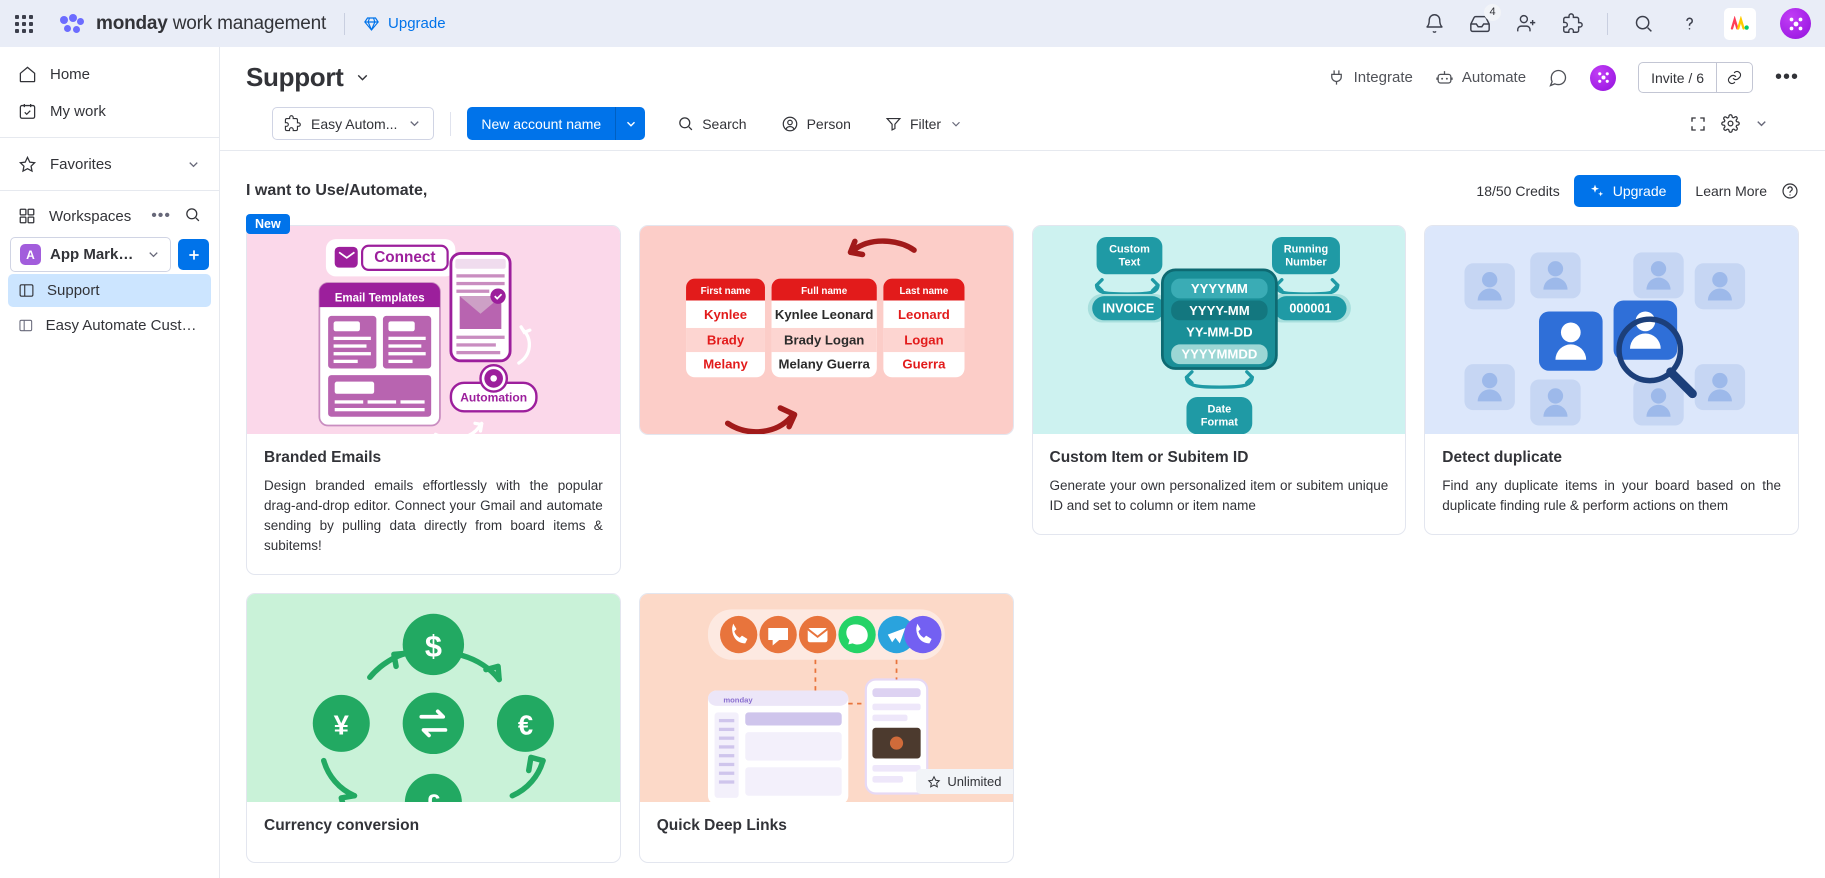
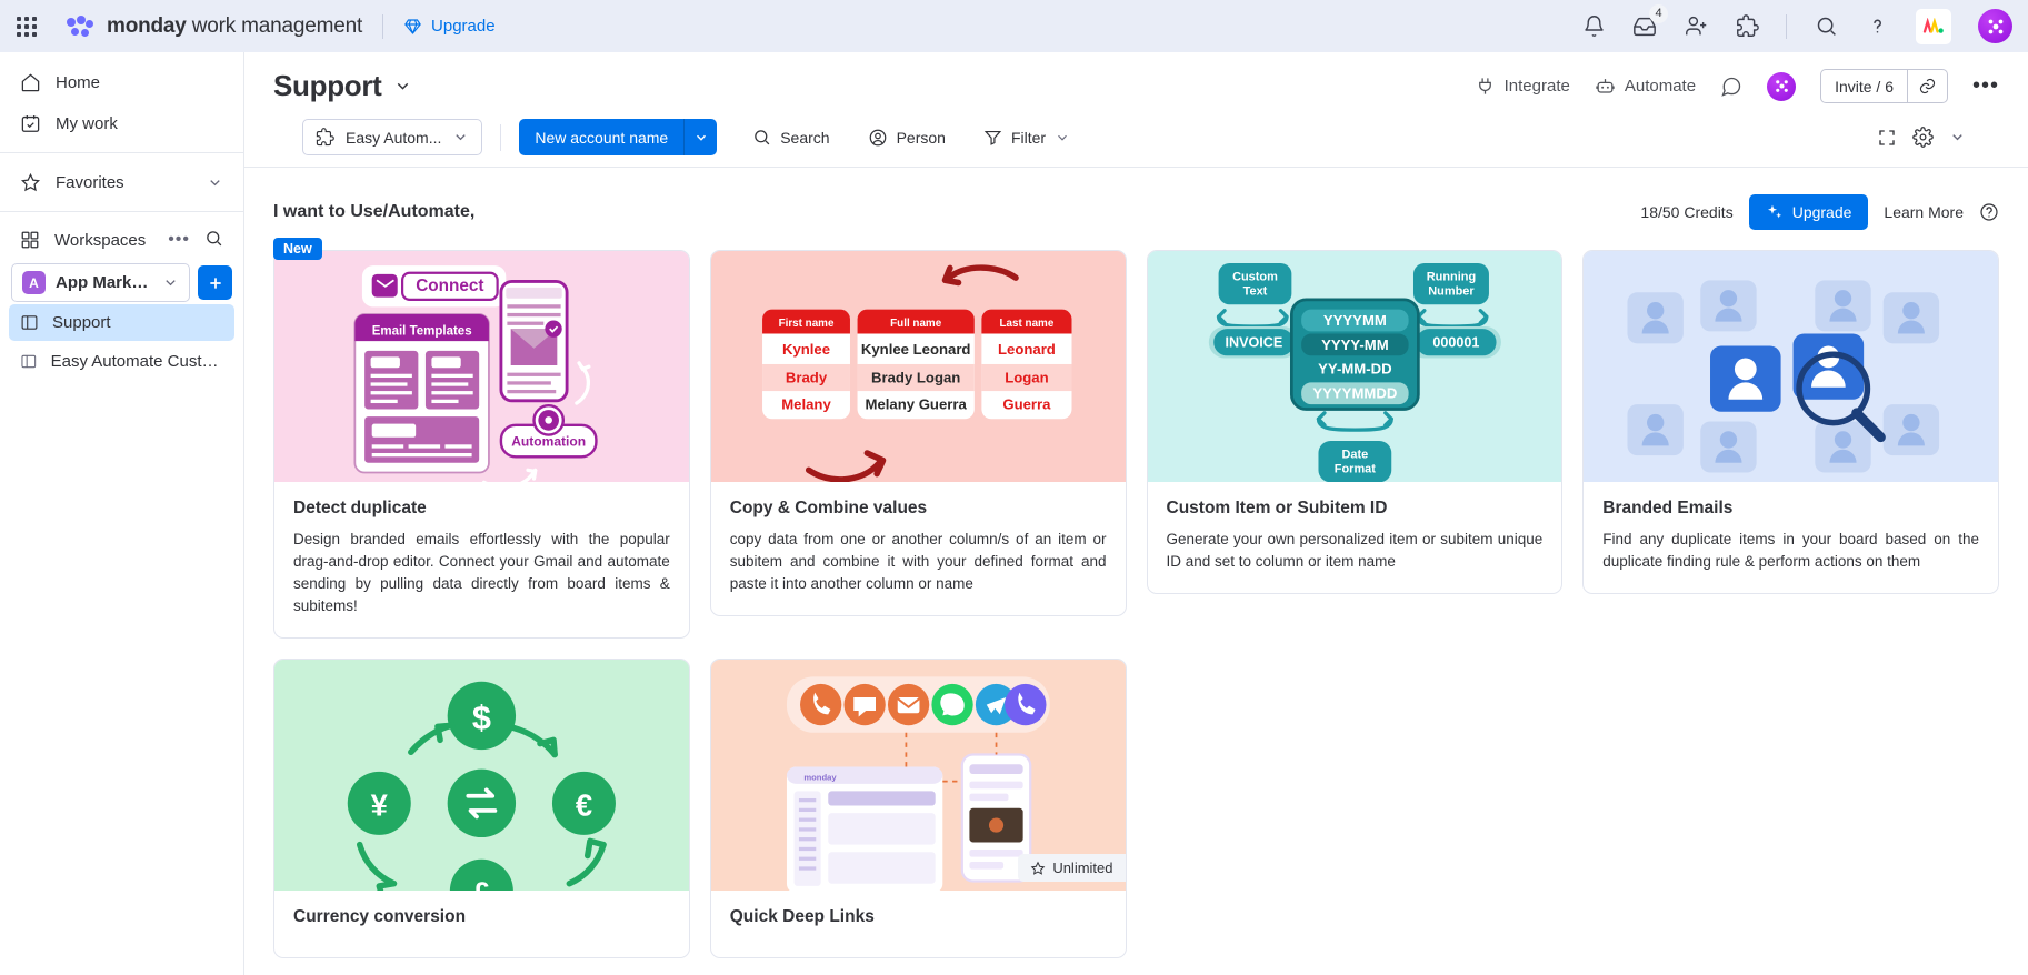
  monday work management
  Upgrade
  4
  Home
  My work
  Favorites
  Workspaces
  •••
  A
  App Marketi
  Support
  Easy Automate Custom
  Support
  Integrate
  Automate
  Invite / 6
  •••
  Easy Autom...
  New account name
  Search
  Person
  Filter
  I want to Use/Automate,
  18/50 Credits
  Upgrade
  Learn More
  New
  Connect
  Email Templates
  Automation
- Branded Emails
+ Detect duplicate
  Design branded emails effortlessly with the popular drag-and-drop editor. Connect your Gmail and automate sending by pulling data directly from board items & subitems!
  First name
  Kynlee
  Brady
  Melany
  Full name
  Kynlee Leonard
  Brady Logan
  Melany Guerra
  Last name
  Leonard
  Logan
  Guerra
+ Copy & Combine values
+ copy data from one or another column/s of an item or subitem and combine it with your defined format and paste it into another column or name
  Custom
  Text
  Running
  Number
  INVOICE
  000001
  YYYYMM
  YYYY-MM
  YY-MM-DD
  YYYYMMDD
  Date
  Format
  Custom Item or Subitem ID
  Generate your own personalized item or subitem unique ID and set to column or item name
- Detect duplicate
+ Branded Emails
  Find any duplicate items in your board based on the duplicate finding rule & perform actions on them
  $
  ¥
  €
  Currency conversion
  monday
  Unlimited
  Quick Deep Links
